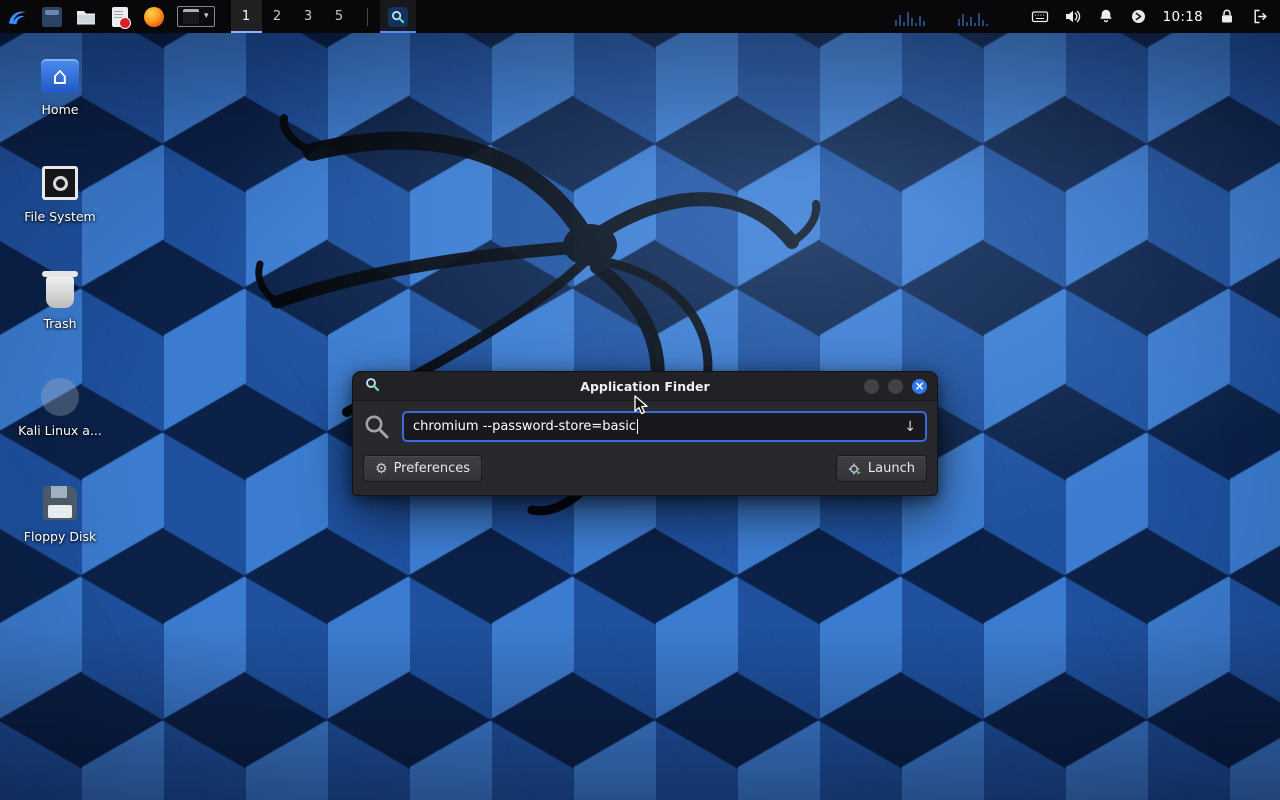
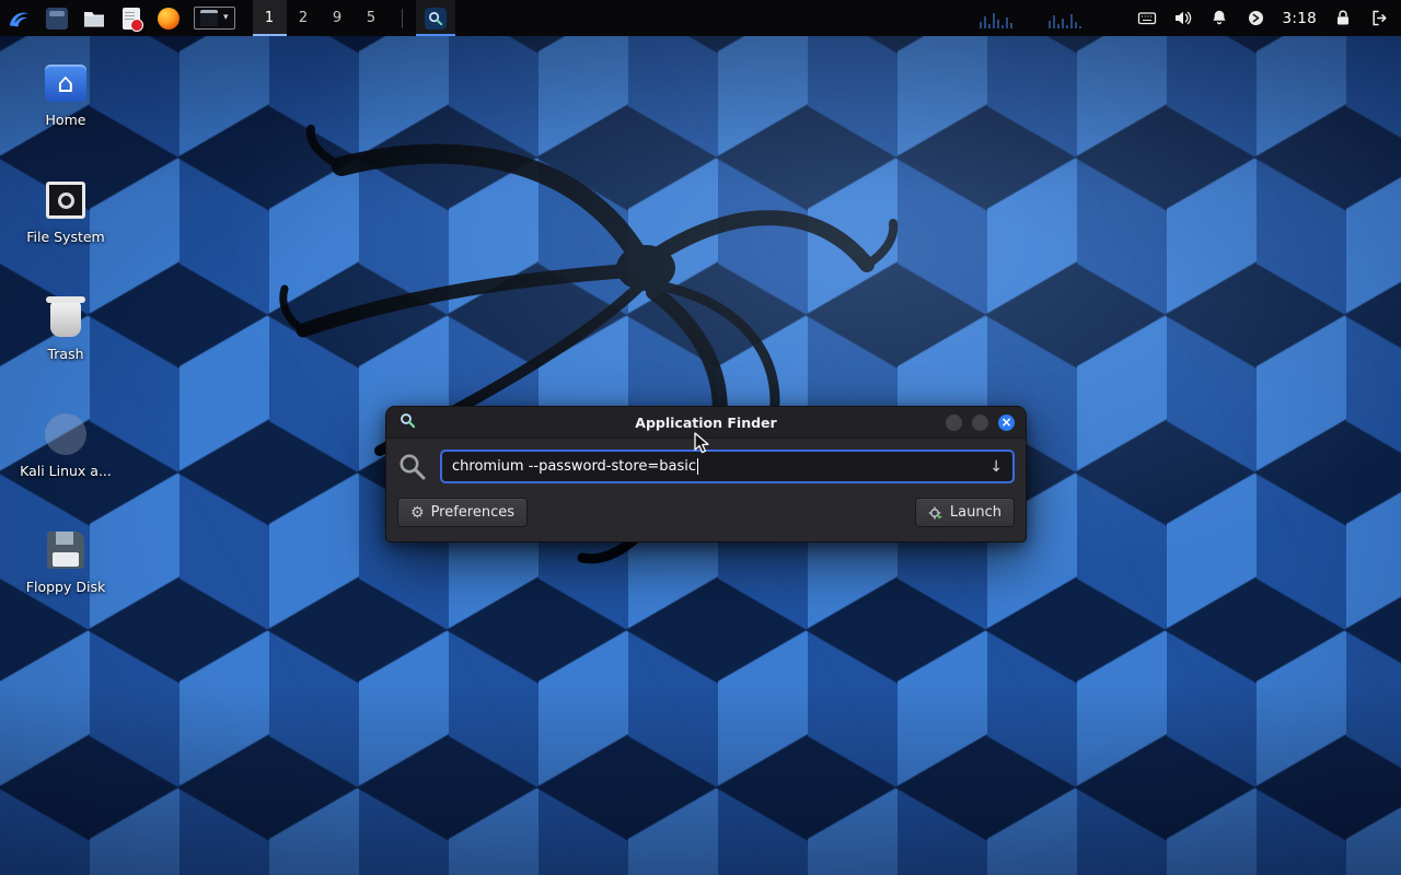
  ▾
  1
  2
- 3
+ 9
  5
- 10:18
+ 3:18
  ⌂
  Home
  File System
  Trash
  Kali Linux a...
  Floppy Disk
  Application Finder
  ×
  chromium --password-store=basic
  ↓
  ⚙
  Preferences
  Launch
